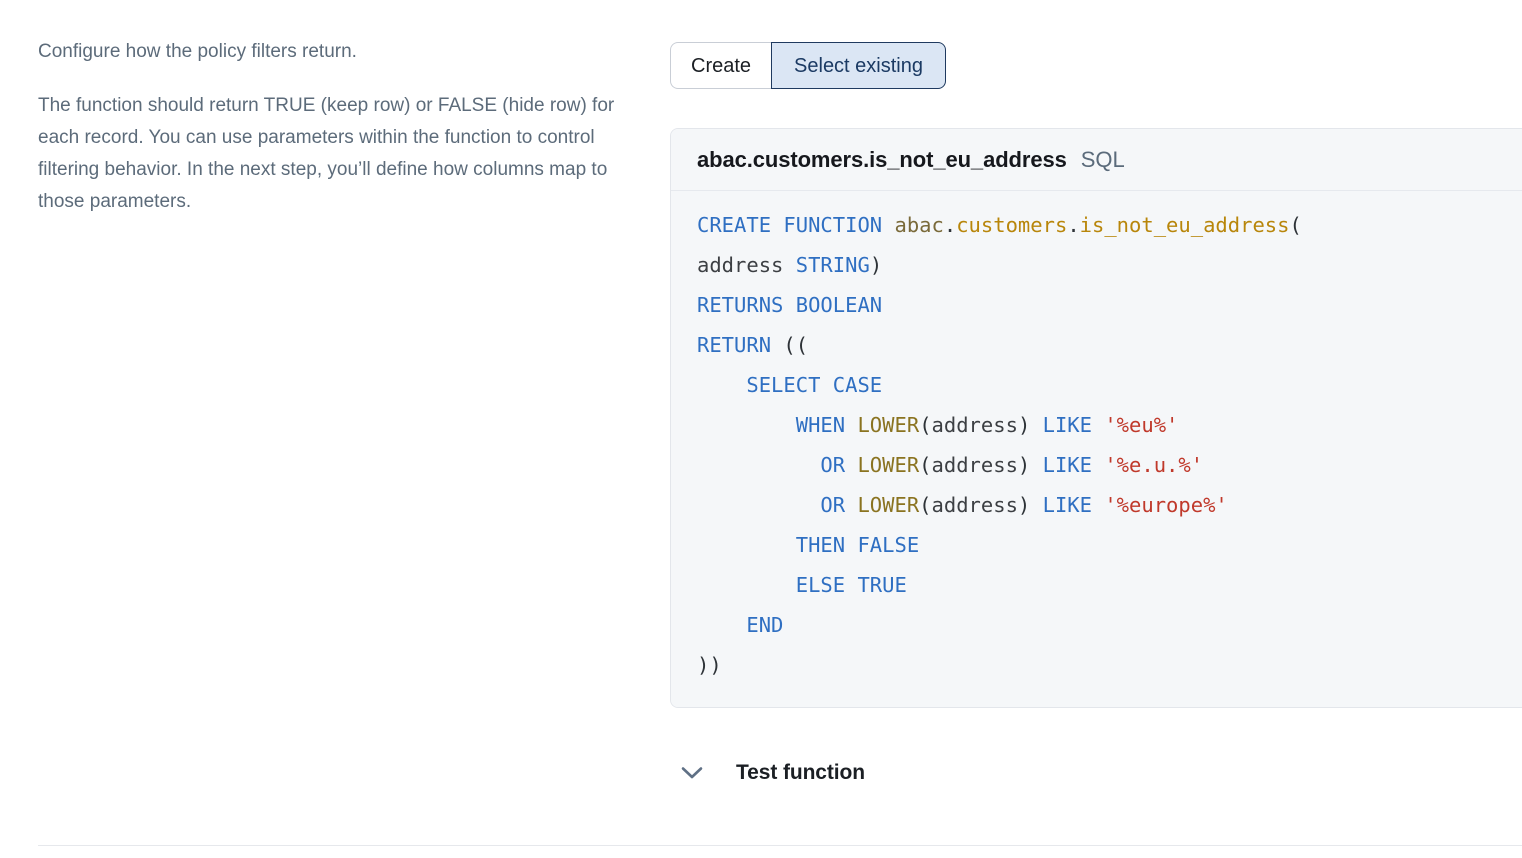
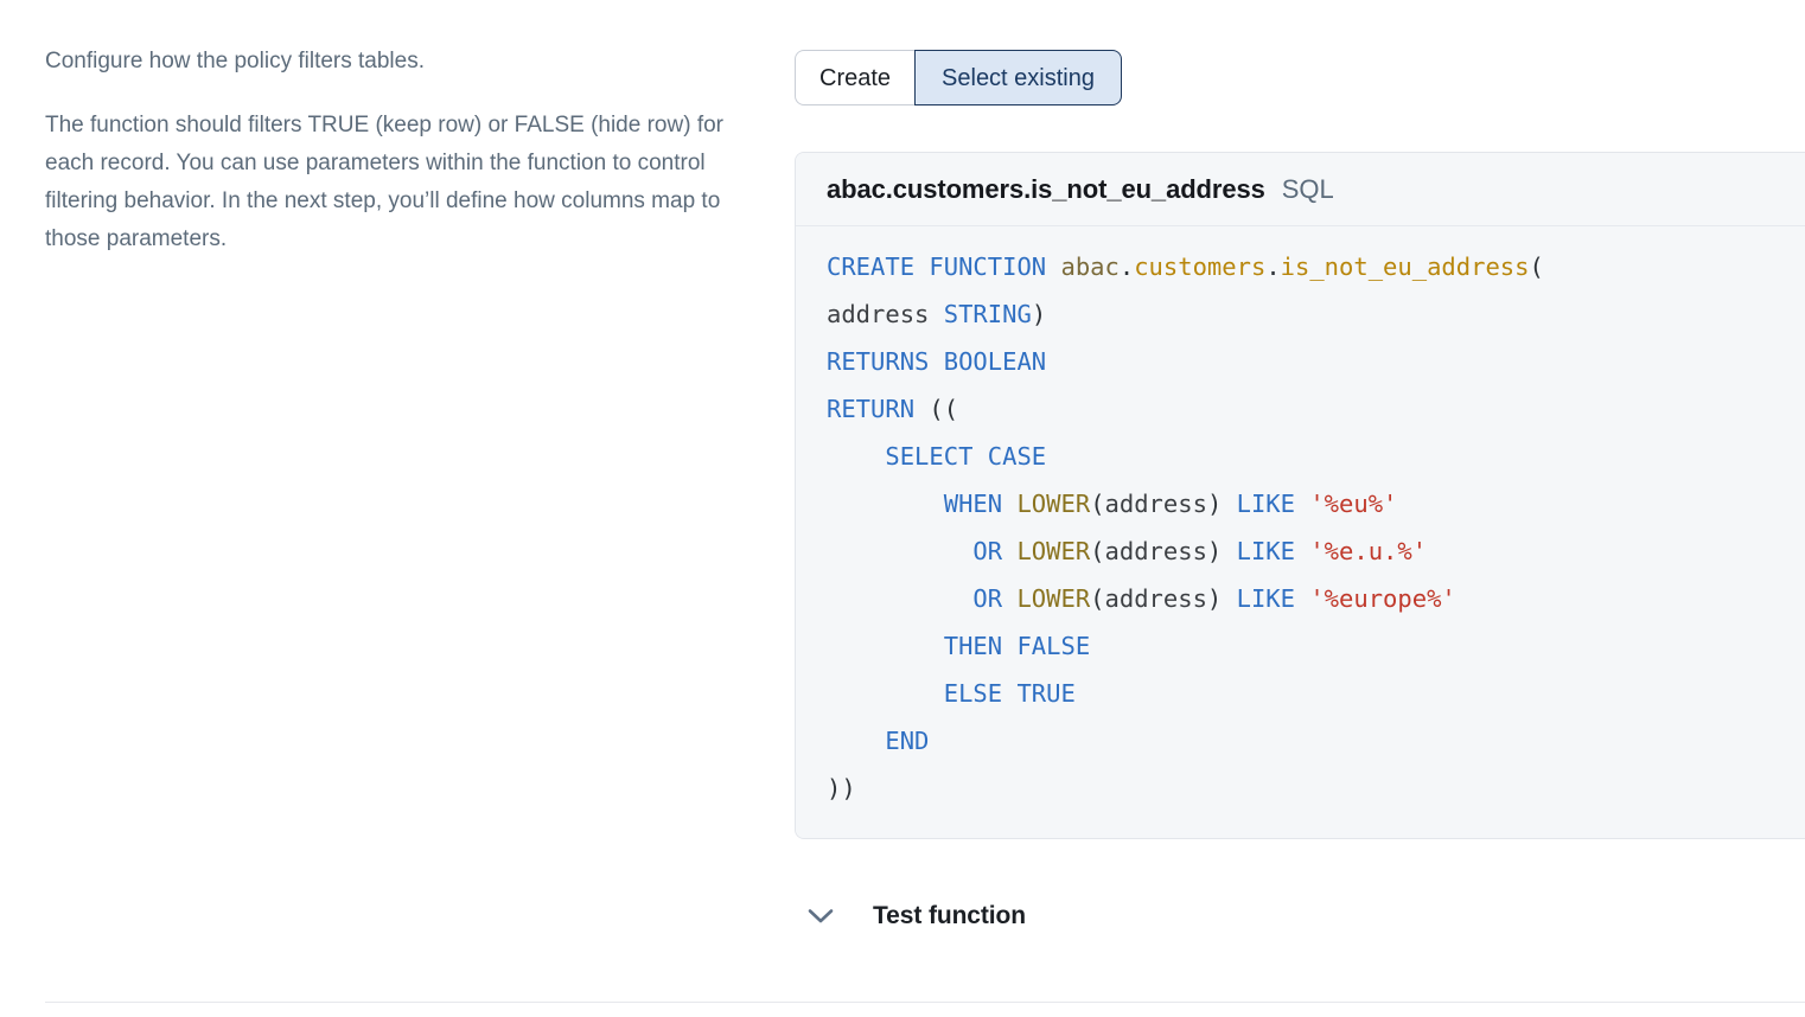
- Configure how the policy filters return.
+ Configure how the policy filters tables.
- The function should return TRUE (keep row) or FALSE (hide row) for each record. You can use parameters within the function to control filtering behavior. In the next step, you’ll define how columns map to those parameters.
+ The function should filters TRUE (keep row) or FALSE (hide row) for each record. You can use parameters within the function to control filtering behavior. In the next step, you’ll define how columns map to those parameters.
  Create
  Select existing
  abac.customers.is_not_eu_address
  SQL
  CREATE FUNCTION abac.customers.is_not_eu_address( address STRING) RETURNS BOOLEAN RETURN (( SELECT CASE WHEN LOWER(address) LIKE '%eu%' OR LOWER(address) LIKE '%e.u.%' OR LOWER(address) LIKE '%europe%' THEN FALSE ELSE TRUE END ))
  Test function
